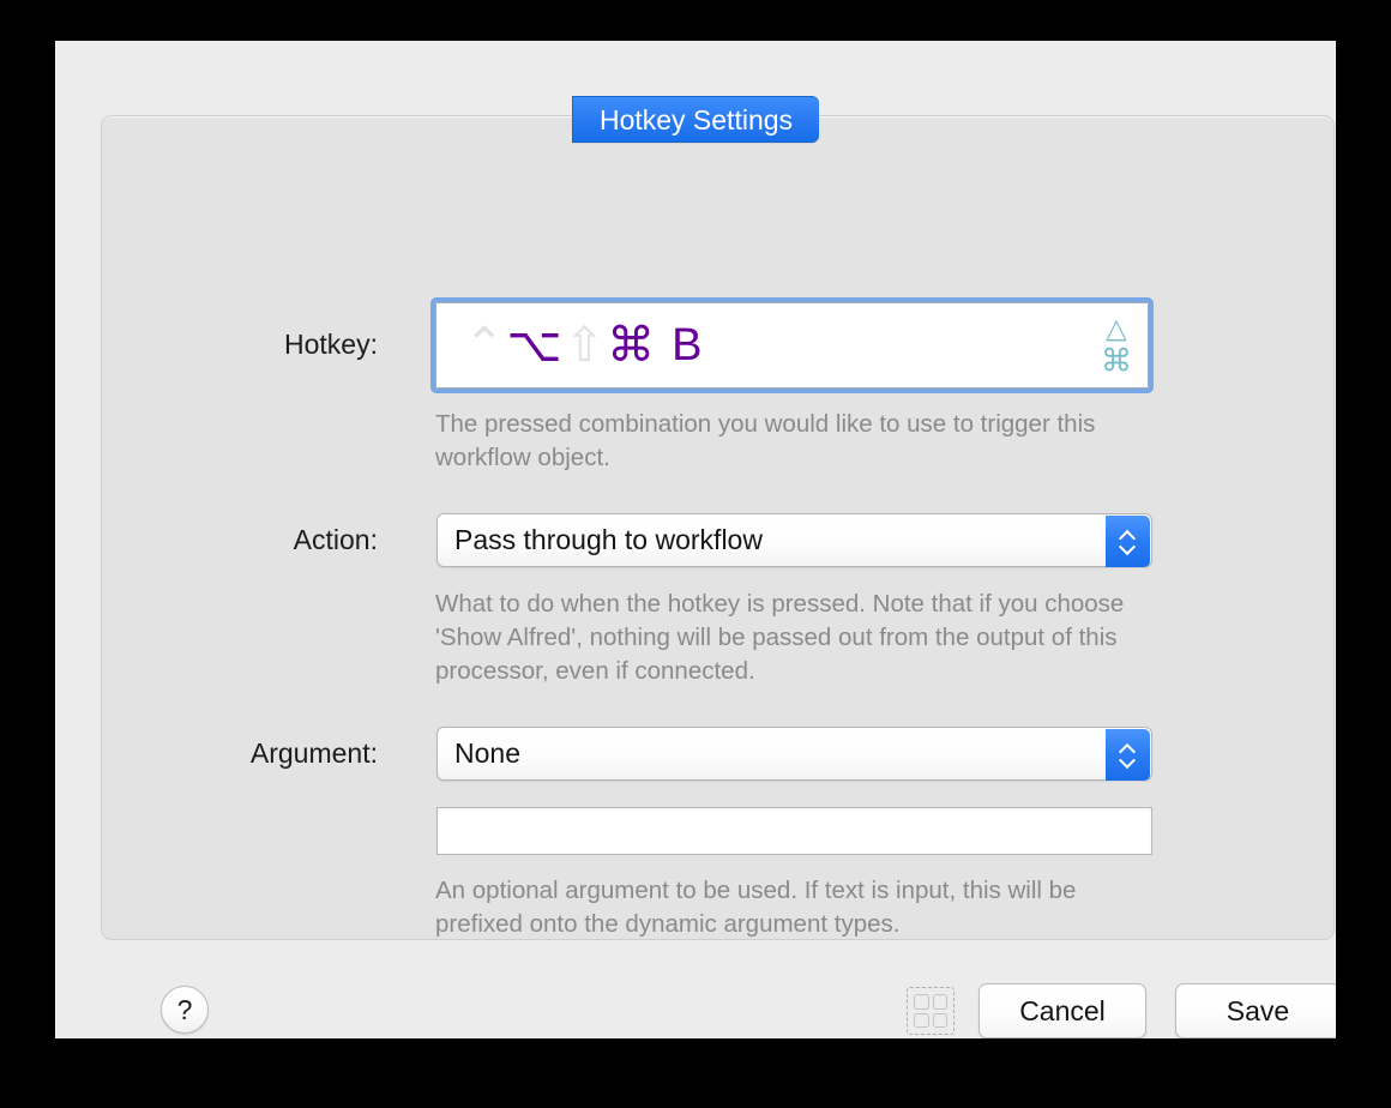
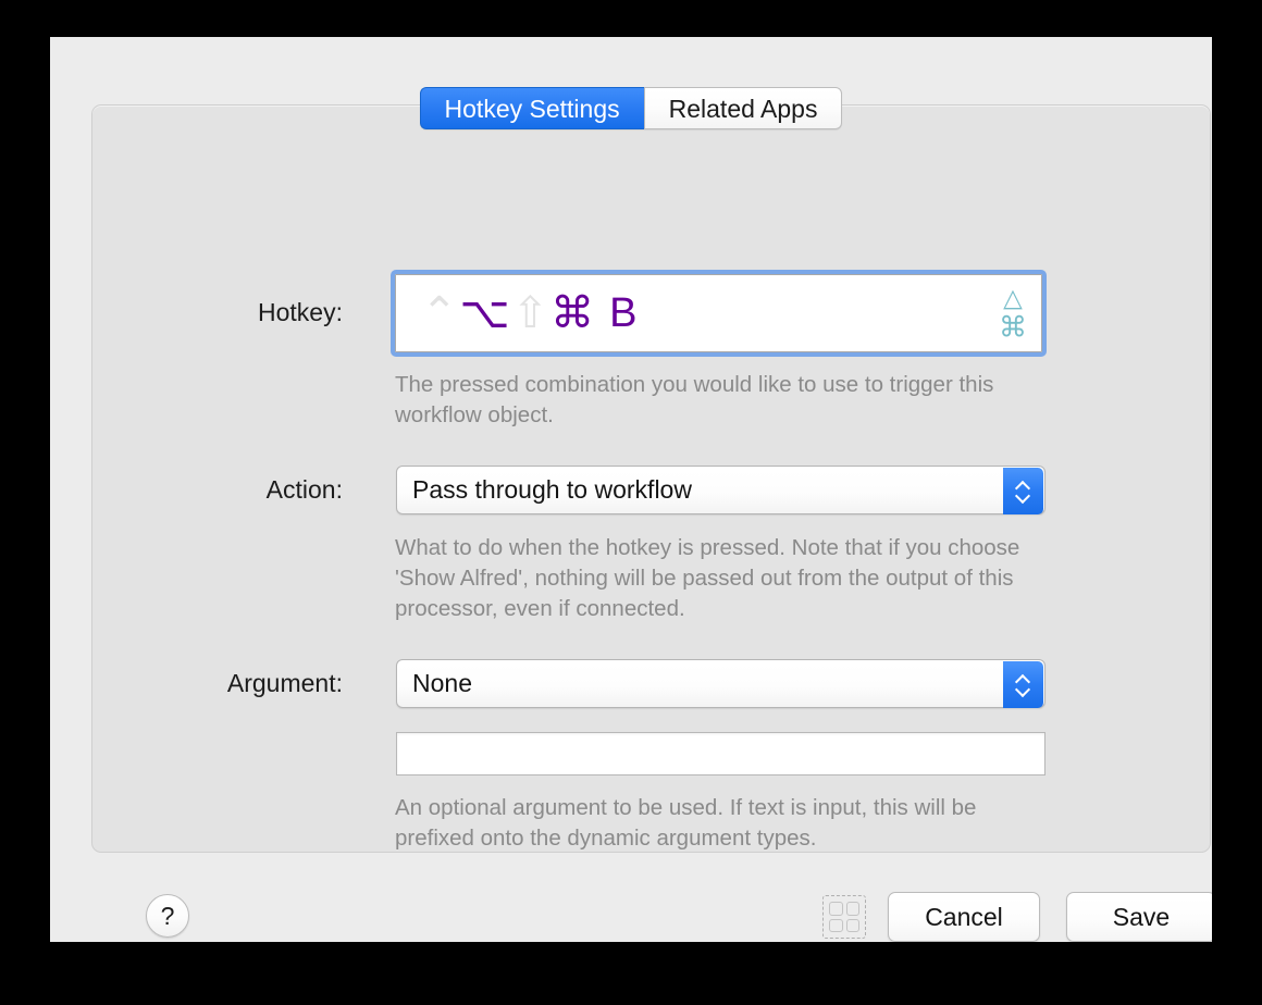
  Hotkey Settings
+ Related Apps
  Hotkey:
  ⌃
  ⌥
  ⇧
  ⌘
  B
  △
  ⌘
  The pressed combination you would like to use to trigger this workflow object.
  Action:
  Pass through to workflow
  What to do when the hotkey is pressed. Note that if you choose 'Show Alfred', nothing will be passed out from the output of this processor, even if connected.
  Argument:
  None
  An optional argument to be used. If text is input, this will be prefixed onto the dynamic argument types.
  ?
  Cancel
  Save
